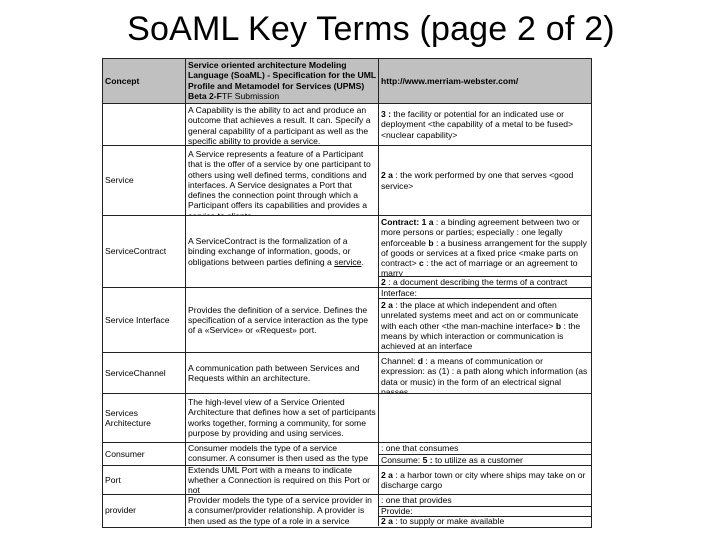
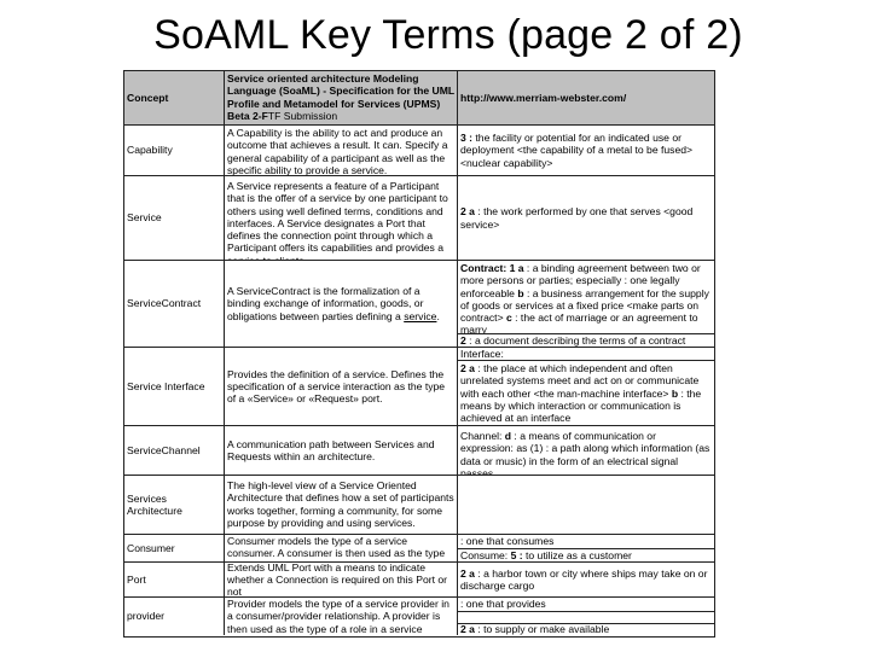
  SoAML Key Terms (page 2 of 2)
  Concept
  Service oriented architecture Modeling Language (SoaML) - Specification for the UML Profile and Metamodel for Services (UPMS) Beta 2-FTF Submission
  http://www.merriam-webster.com/
+ Capability
  A Capability is the ability to act and produce an outcome that achieves a result. It can. Specify a general capability of a participant as well as the specific ability to provide a service.
  3 : the facility or potential for an indicated use or deployment <the capability of a metal to be fused> <nuclear capability>
  Service
  A Service represents a feature of a Participant that is the offer of a service by one participant to others using well defined terms, conditions and interfaces. A Service designates a Port that defines the connection point through which a Participant offers its capabilities and provides a
  2 a : the work performed by one that serves <good service>
  ServiceContract
  A ServiceContract is the formalization of a binding exchange of information, goods, or obligations between parties defining a service.
  Contract: 1 a : a binding agreement between two or more persons or parties; especially : one legally enforceable b : a business arrangement for the supply of goods or services at a fixed price <make parts on contract> c : the act of marriage or an agreement to marry
  2 : a document describing the terms of a contract
  Service Interface
  Provides the definition of a service. Defines the specification of a service interaction as the type of a «Service» or «Request» port.
  Interface:
  2 a : the place at which independent and often unrelated systems meet and act on or communicate with each other <the man-machine interface> b : the means by which interaction or communication is achieved at an interface
  ServiceChannel
  A communication path between Services and Requests within an architecture.
  Channel: d : a means of communication or expression: as (1) : a path along which information (as data or music) in the form of an electrical signal passes
  Services Architecture
  The high-level view of a Service Oriented Architecture that defines how a set of participants works together, forming a community, for some purpose by providing and using services.
  Consumer
  Consumer models the type of a service consumer. A consumer is then used as the type
  : one that consumes
  Consume: 5 : to utilize as a customer
  Port
  Extends UML Port with a means to indicate whether a Connection is required on this Port or not
  2 a : a harbor town or city where ships may take on or discharge cargo
  provider
  Provider models the type of a service provider in a consumer/provider relationship. A provider is then used as the type of a role in a service
  : one that provides
- Provide:
  2 a : to supply or make available
